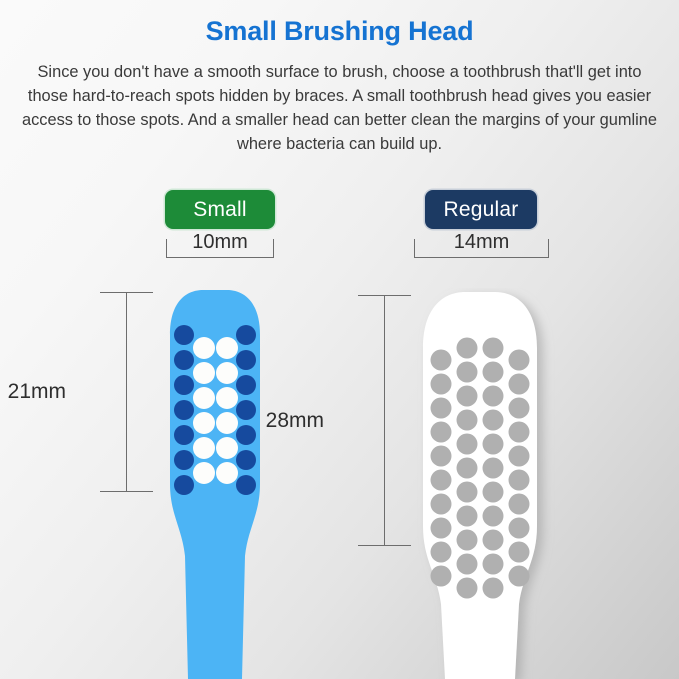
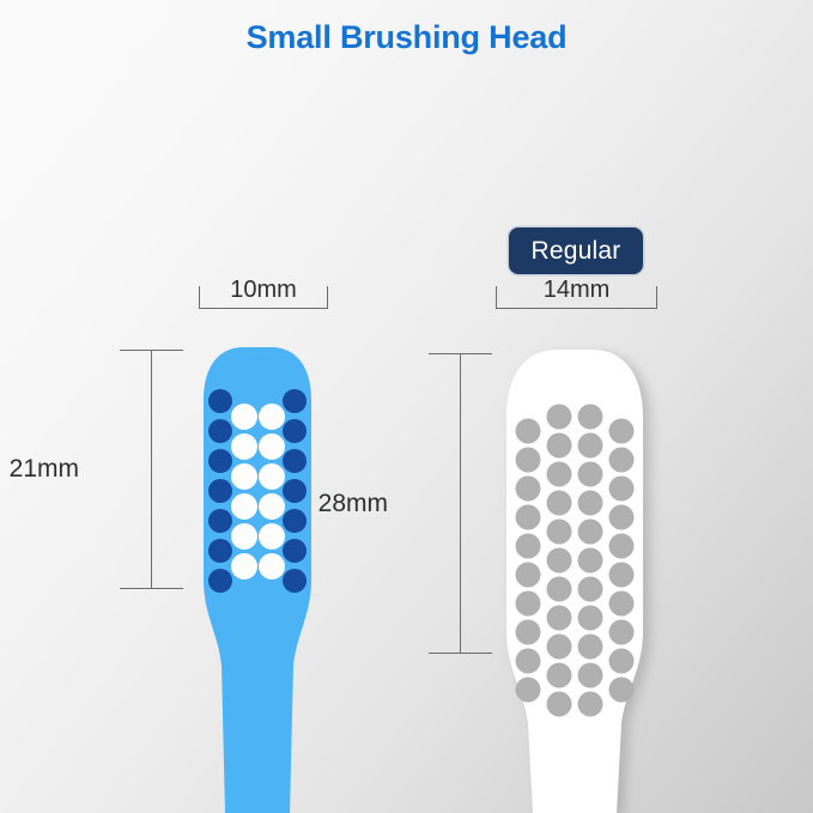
  Small Brushing Head
- Since you don't have a smooth surface to brush, choose a toothbrush that'll get into those hard-to-reach spots hidden by braces. A small toothbrush head gives you easier access to those spots. And a smaller head can better clean the margins of your gumline where bacteria can build up.
- Small
  Regular
  10mm
  14mm
  21mm
  28mm
